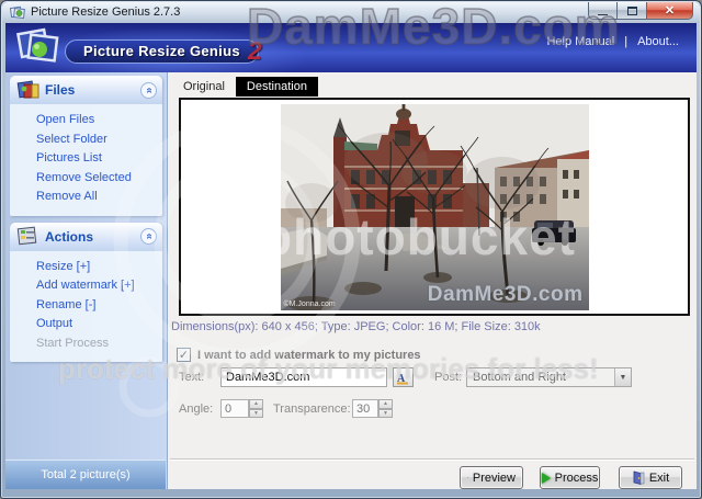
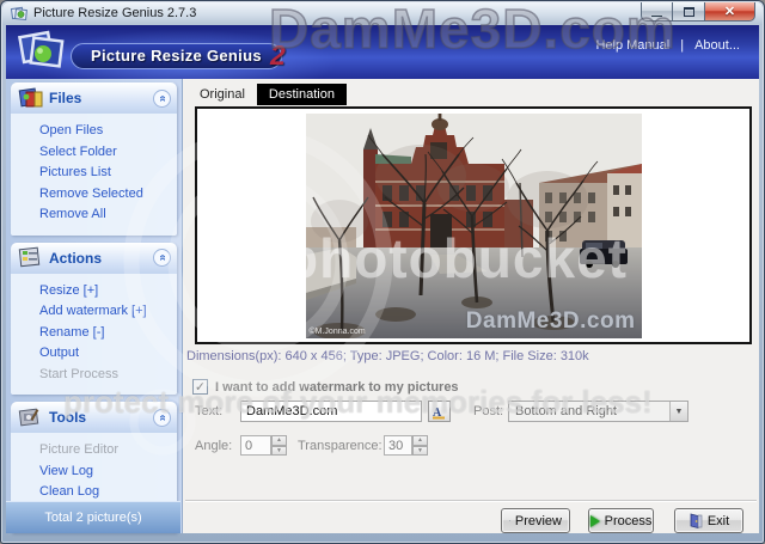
  Picture Resize Genius 2.7.3
  —
  ✕
  Picture Resize Genius
  2
  Help Manual
  |
  About...
  Files
  Open Files
  Select Folder
  Pictures List
  Remove Selected
  Remove All
  Actions
  Resize [+]
  Add watermark [+]
  Rename [-]
  Output
  Start Process
+ Tools
+ Picture Editor
+ View Log
+ Clean Log
  Total 2 picture(s)
  Original
  Destination
  DamMe3D.com
  Dimensions(px): 640 x 456; Type: JPEG; Color: 16 M; File Size: 310k
  ✓
  I want to add watermark to my pictures
  Text:
  DamMe3D.com
  A
  Post:
  Bottom and Right
  Angle:
  0
  Transparence:
  30
  Preview
  Process
  Exit
  DamMe3D.com
  photobucket
  protect more of your memories for less!
